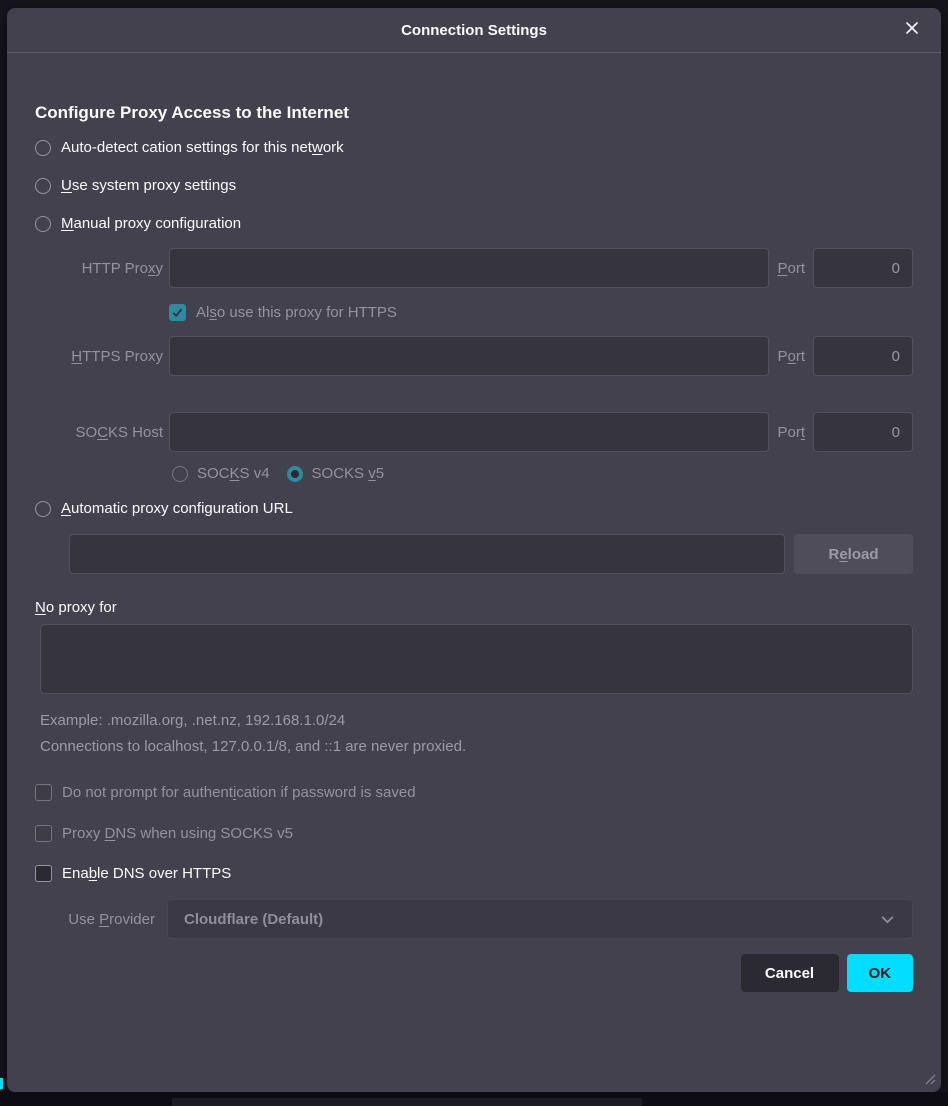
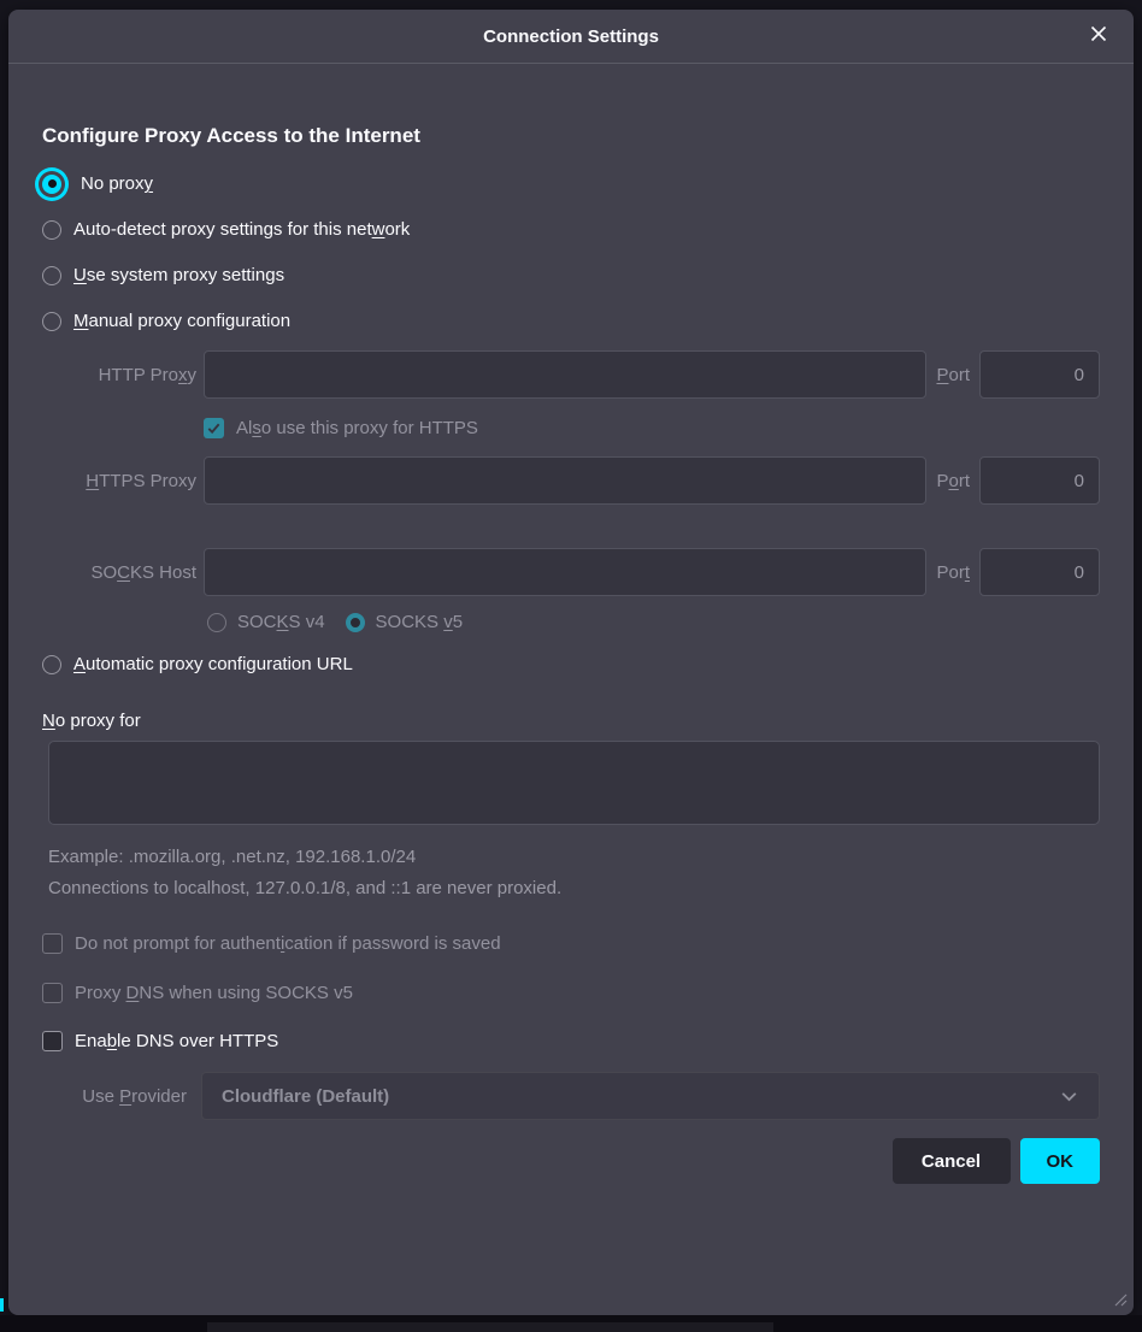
  Connection Settings
  Configure Proxy Access to the Internet
+ No proxy
- Auto-detect cation settings for this network
+ Auto-detect proxy settings for this network
  Use system proxy settings
  Manual proxy configuration
  HTTP Proxy
  Port
  0
  Also use this proxy for HTTPS
  HTTPS Proxy
  Port
  0
  SOCKS Host
  Port
  0
  SOCKS v4
  SOCKS v5
  Automatic proxy configuration URL
- Reload
  No proxy for
  Example: .mozilla.org, .net.nz, 192.168.1.0/24
  Connections to localhost, 127.0.0.1/8, and ::1 are never proxied.
  Do not prompt for authentication if password is saved
  Proxy DNS when using SOCKS v5
  Enable DNS over HTTPS
  Use Provider
  Cloudflare (Default)
  Cancel
  OK
